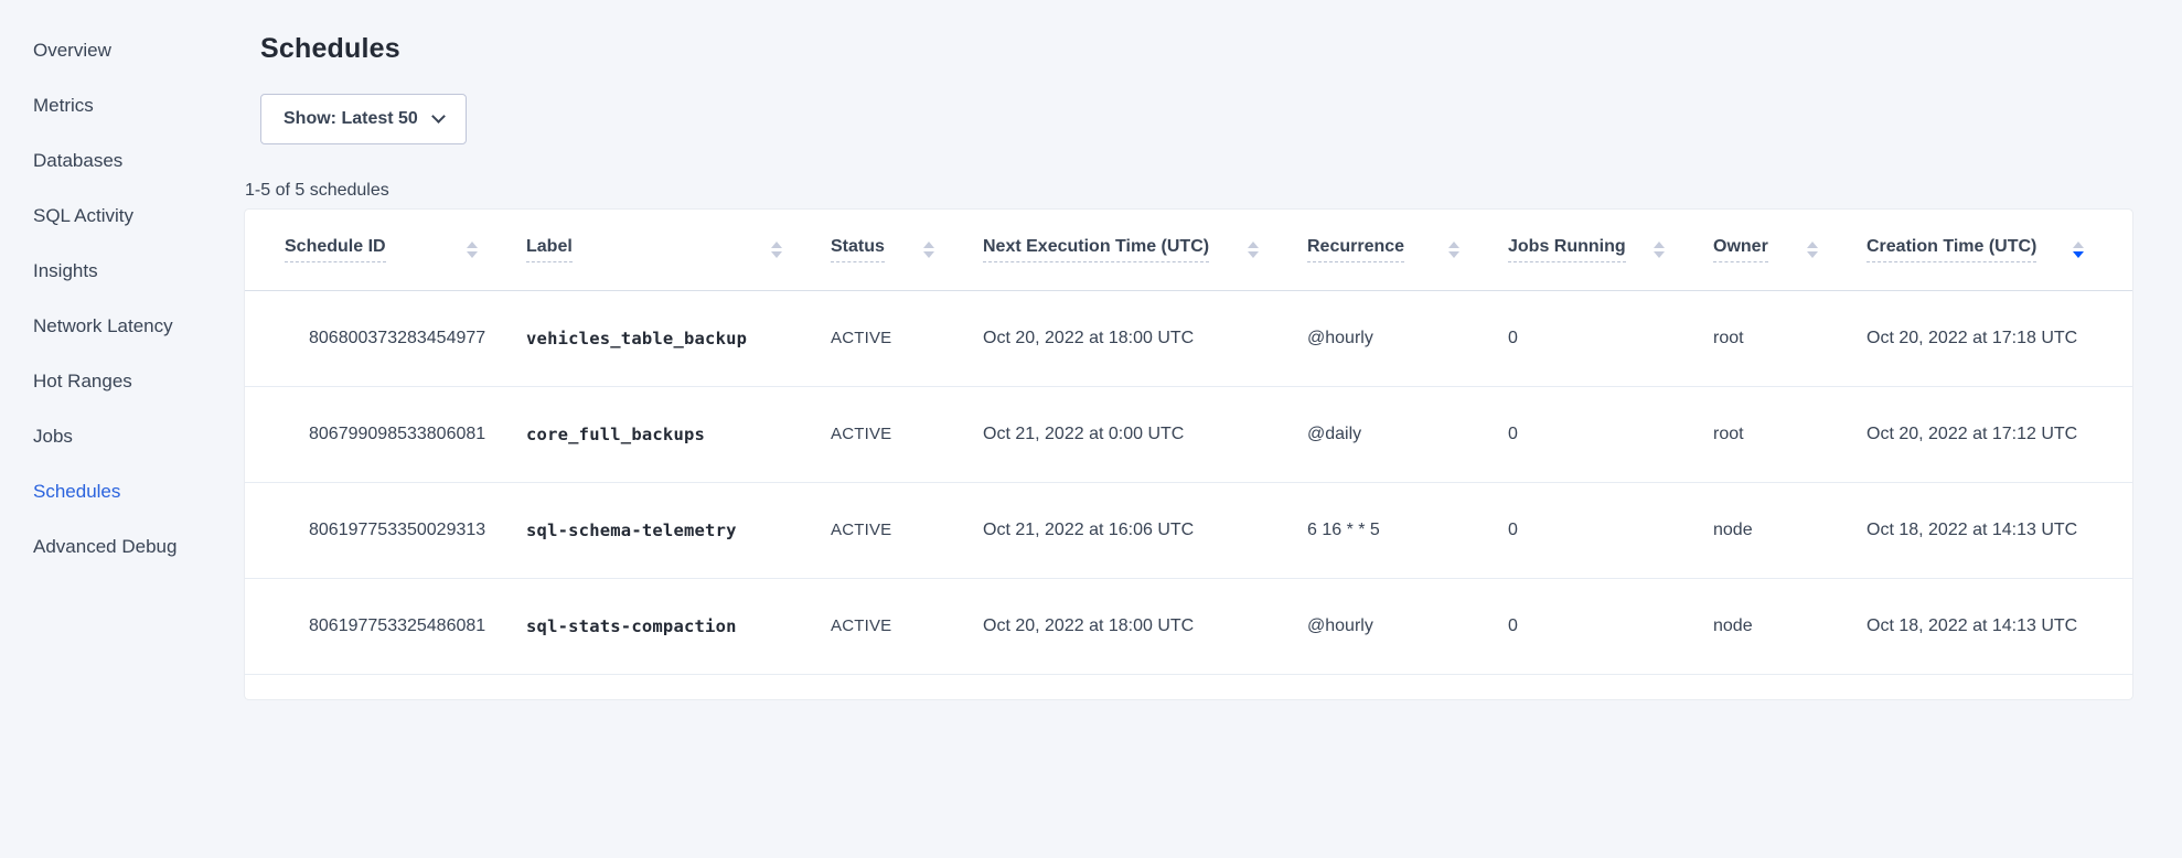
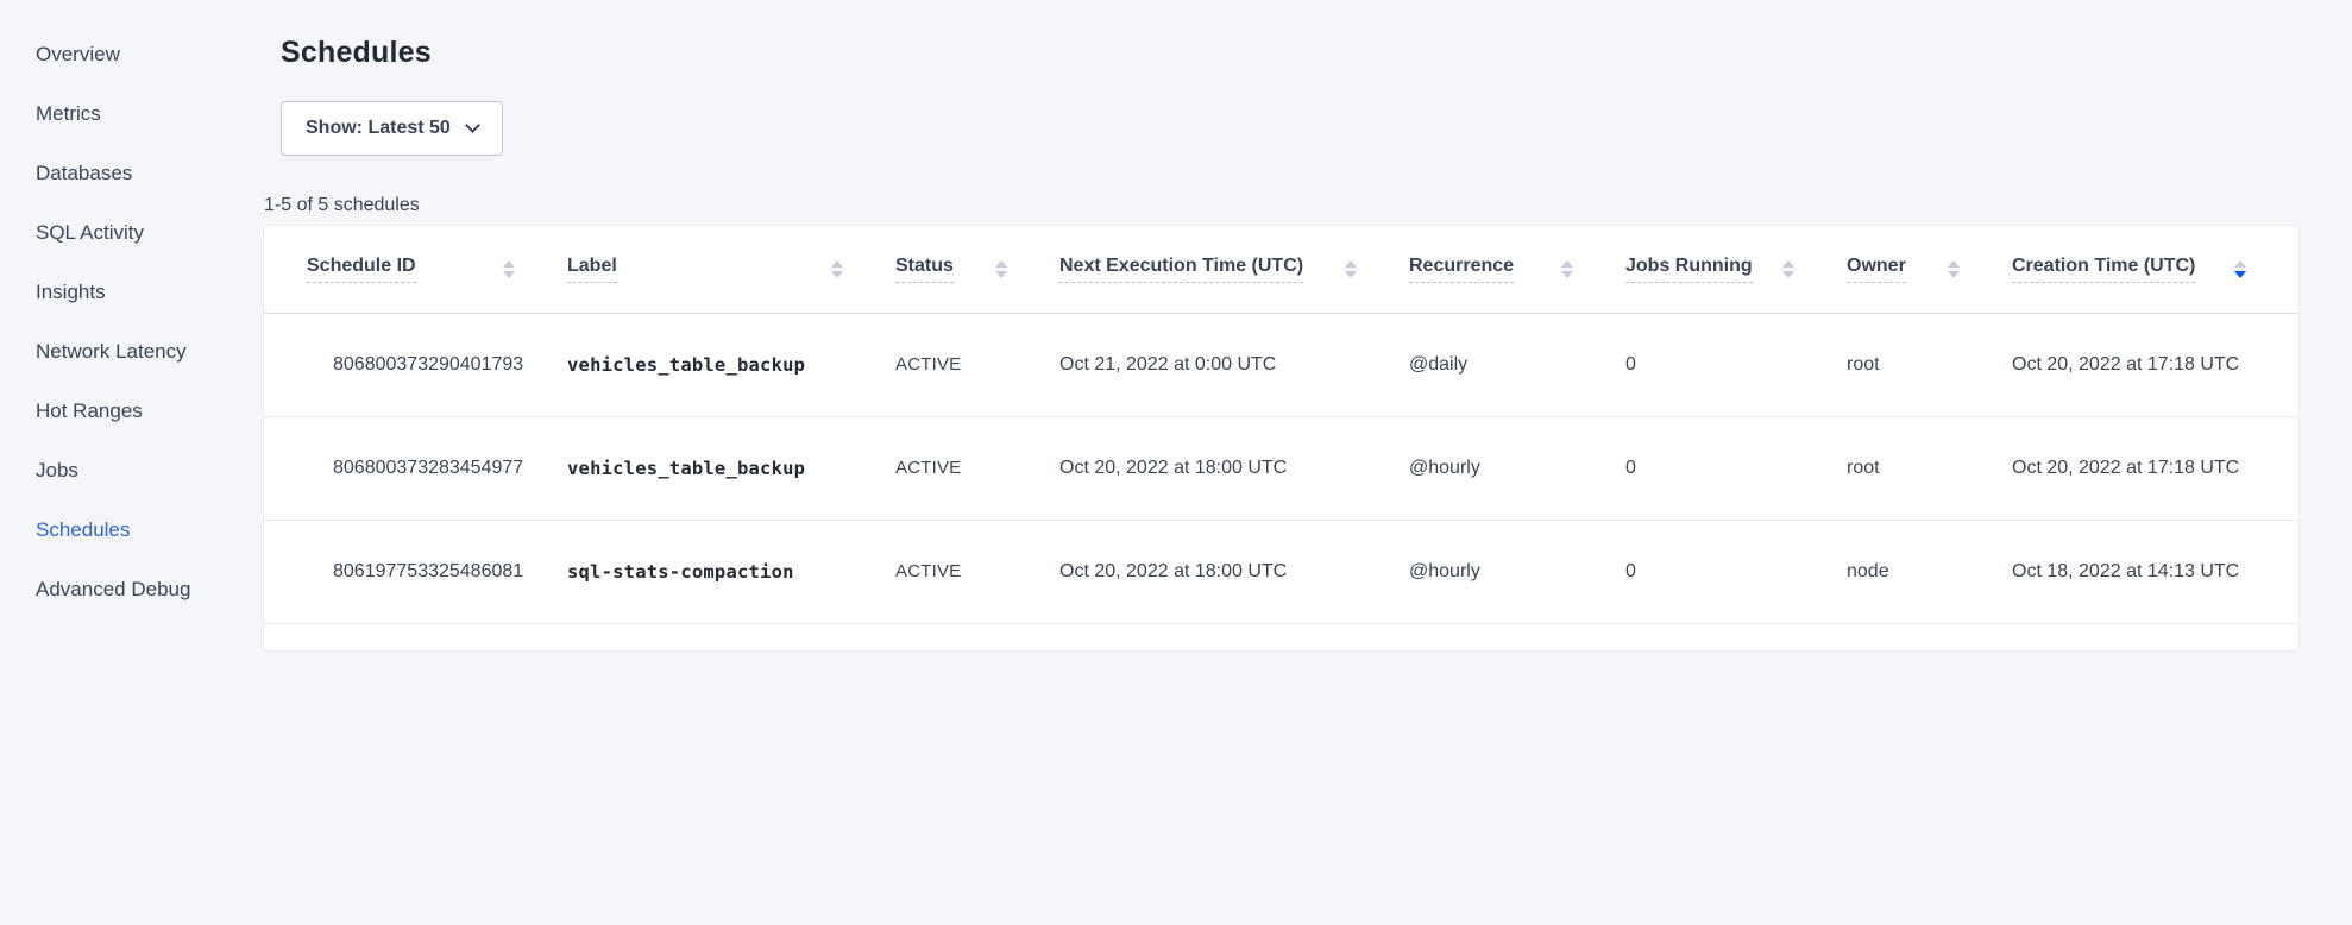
  Overview
  Metrics
  Databases
  SQL Activity
  Insights
  Network Latency
  Hot Ranges
  Jobs
  Schedules
  Advanced Debug
  Schedules
  Show: Latest 50
  1-5 of 5 schedules
  Schedule ID	Label	Status	Next Execution Time (UTC)	Recurrence	Jobs Running	Owner	Creation Time (UTC)
+ 806800373290401793	vehicles_table_backup	ACTIVE	Oct 21, 2022 at 0:00 UTC	@daily	0	root	Oct 20, 2022 at 17:18 UTC
  806800373283454977	vehicles_table_backup	ACTIVE	Oct 20, 2022 at 18:00 UTC	@hourly	0	root	Oct 20, 2022 at 17:18 UTC
- 806799098533806081	core_full_backups	ACTIVE	Oct 21, 2022 at 0:00 UTC	@daily	0	root	Oct 20, 2022 at 17:12 UTC
- 806197753350029313	sql-schema-telemetry	ACTIVE	Oct 21, 2022 at 16:06 UTC	6 16 * * 5	0	node	Oct 18, 2022 at 14:13 UTC
  806197753325486081	sql-stats-compaction	ACTIVE	Oct 20, 2022 at 18:00 UTC	@hourly	0	node	Oct 18, 2022 at 14:13 UTC
